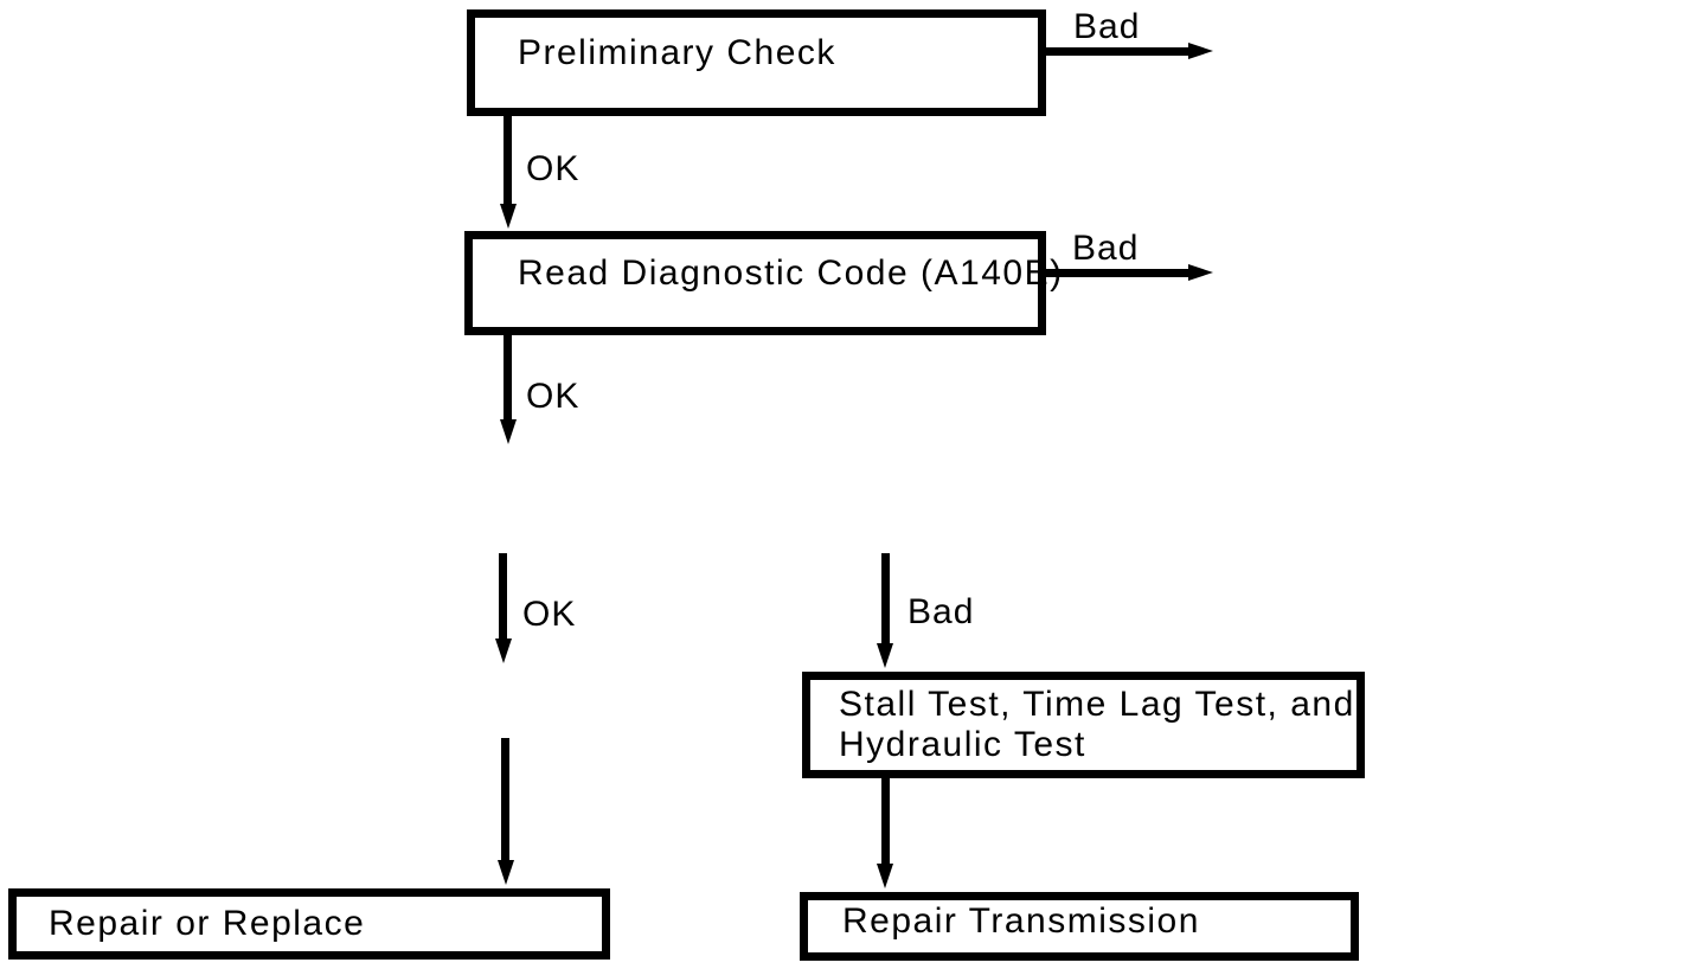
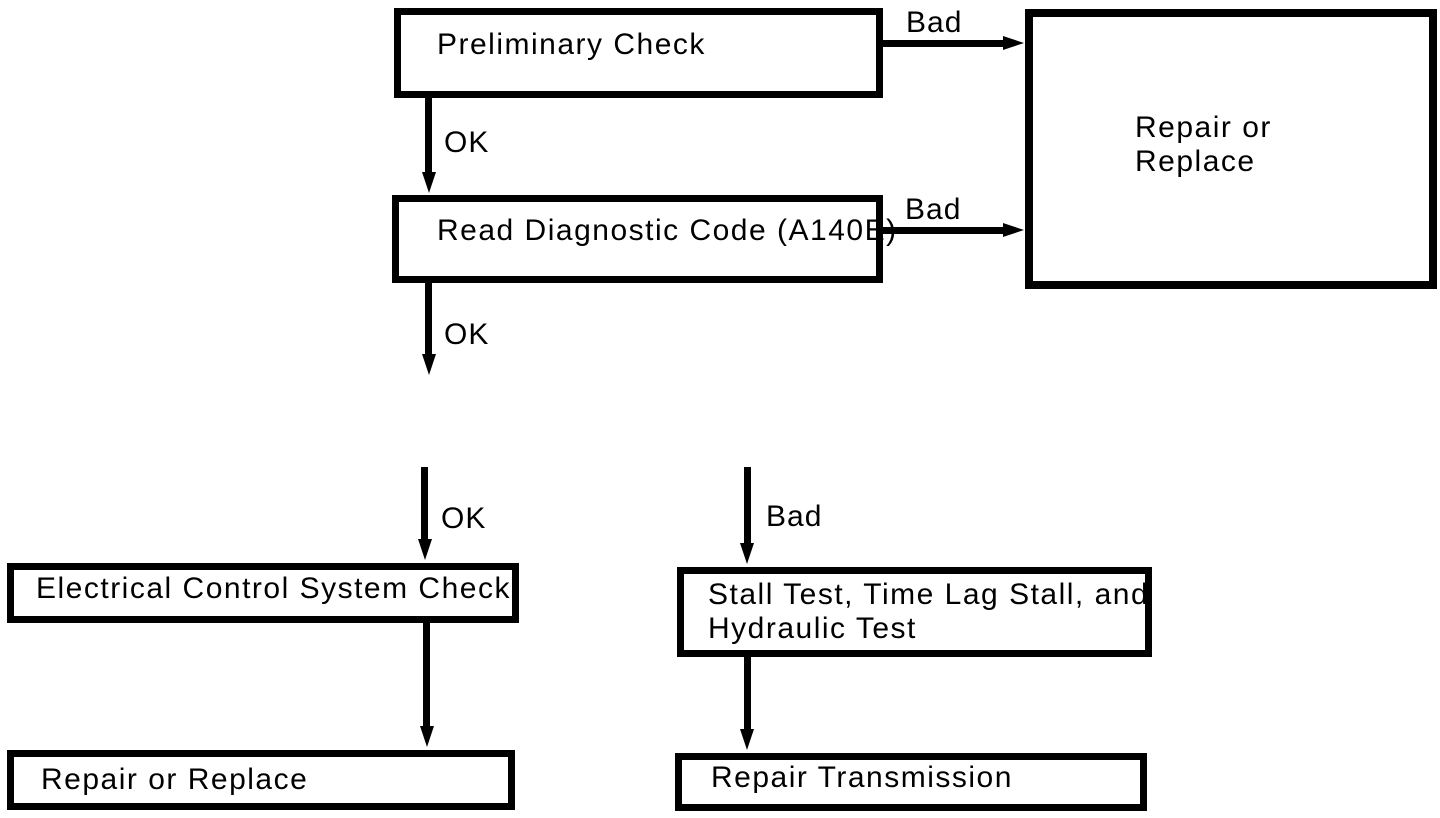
  Preliminary Check
  Read Diagnostic Code (A140E
+ Repair or
+ Replace
+ Electrical Control System Check
- Stall Test, Time Lag Test, and
+ Stall Test, Time Lag Stall, and
  Hydraulic Test
  Repair or Replace
  Repair Transmission
  OK
  OK
  OK
  Bad
  Bad
  Bad
